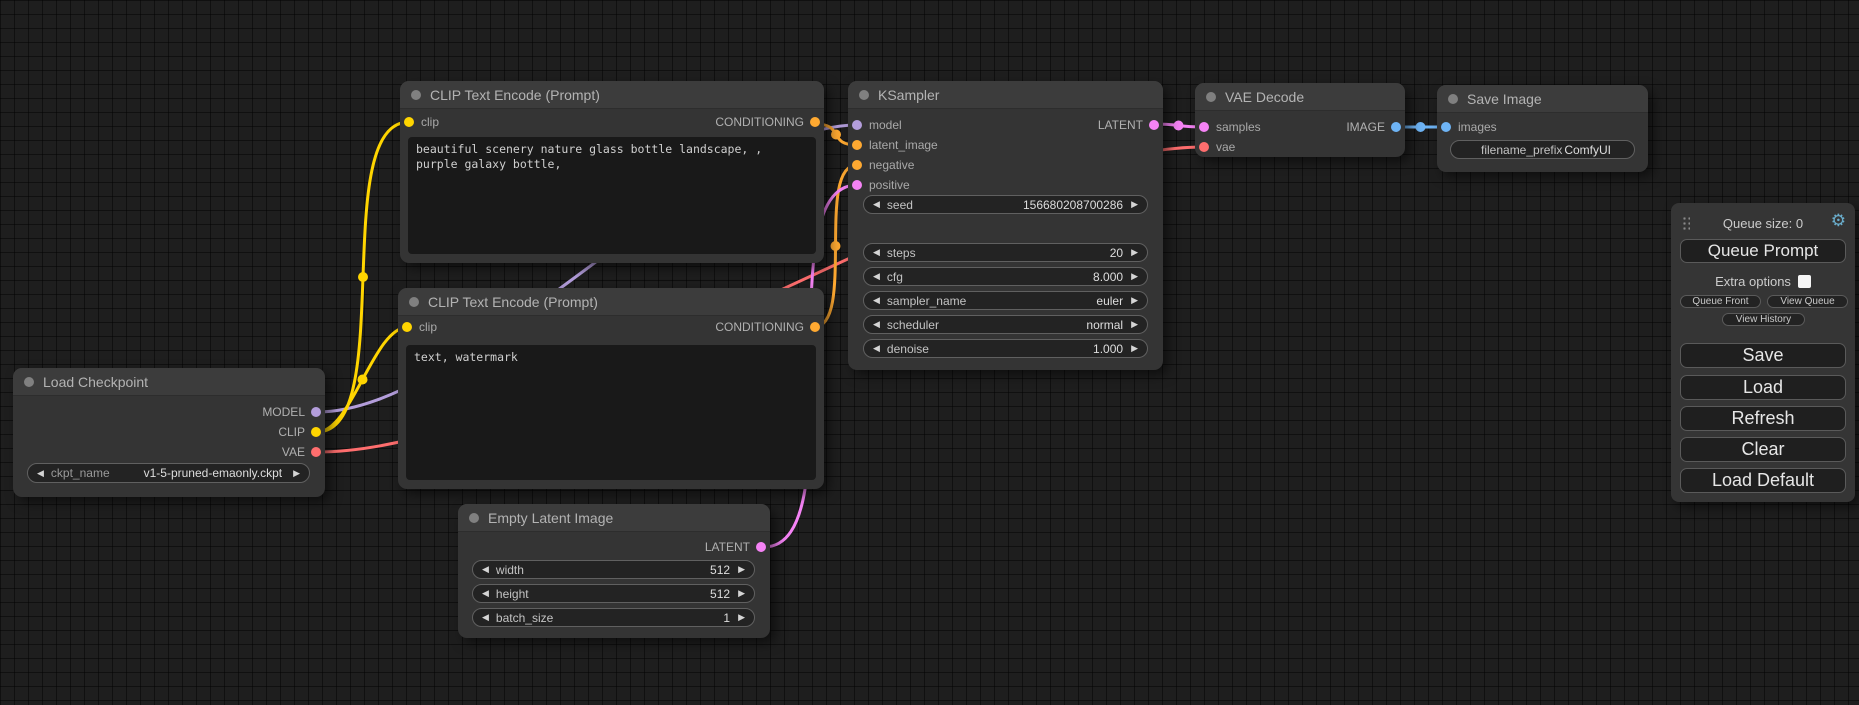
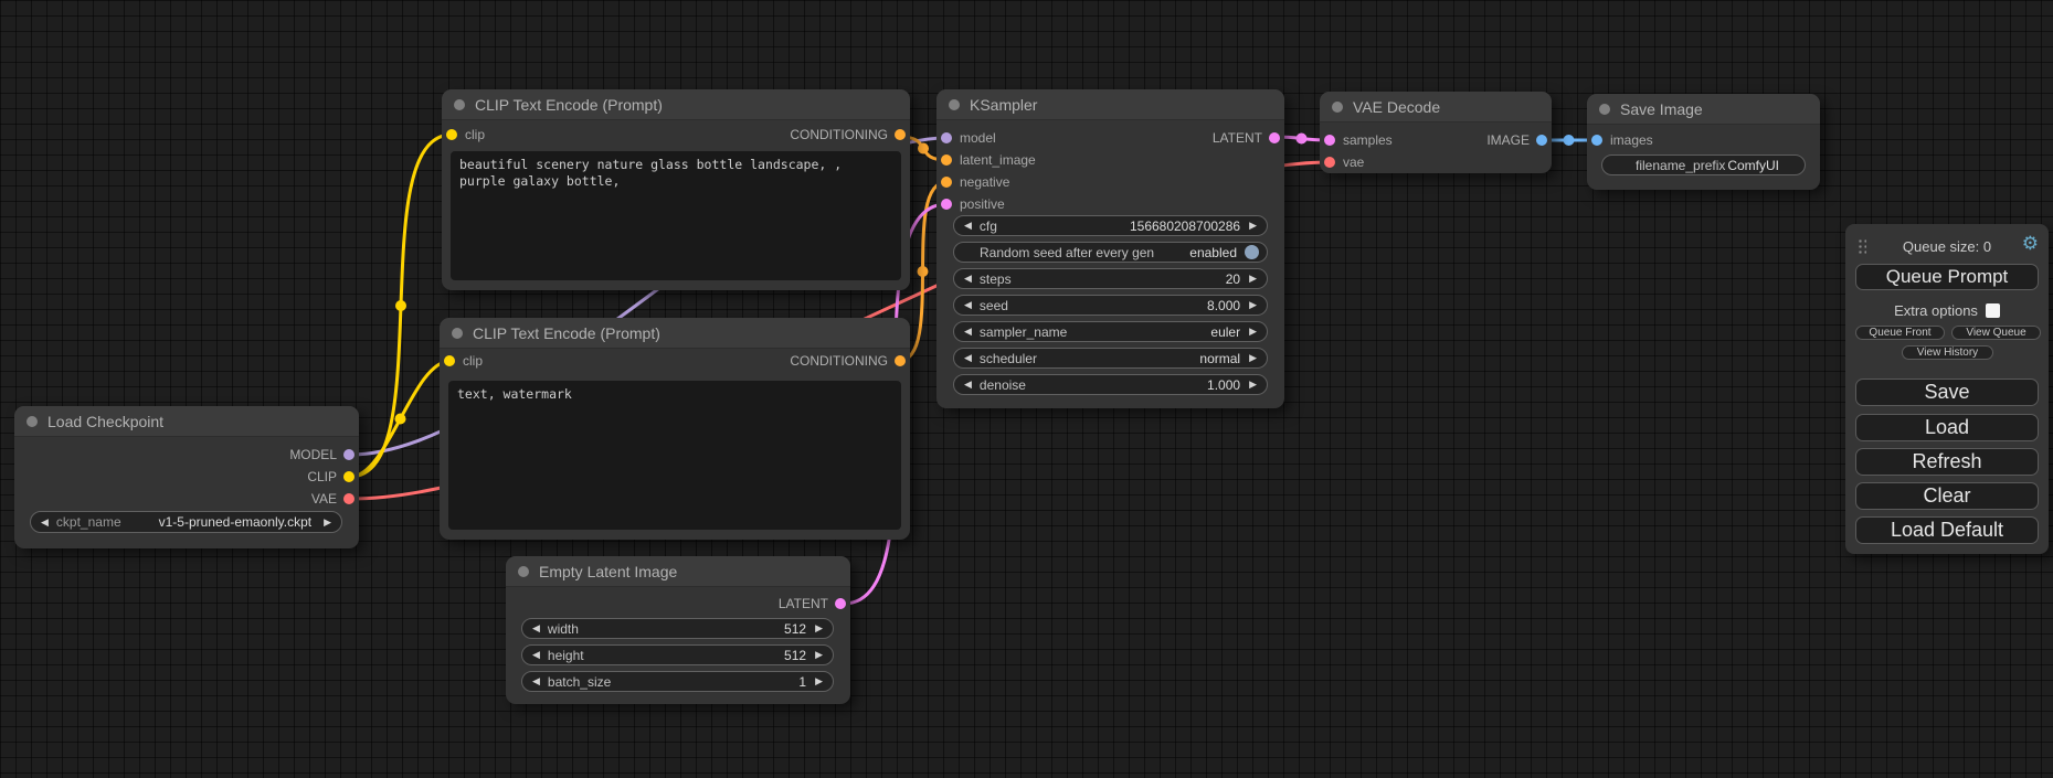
  CLIP Text Encode (Prompt)
  clip
  CONDITIONING
  beautiful scenery nature glass bottle landscape, , purple galaxy bottle,
  CLIP Text Encode (Prompt)
  clip
  CONDITIONING
  text, watermark
  KSampler
  model
  LATENT
  latent_image
  negative
  positive
  ◀
- seed
+ cfg
  156680208700286
  ▶
+ Random seed after every gen
+ enabled
  ◀
  steps
  20
  ▶
  ◀
- cfg
+ seed
  8.000
  ▶
  ◀
  sampler_name
  euler
  ▶
  ◀
  scheduler
  normal
  ▶
  ◀
  denoise
  1.000
  ▶
  VAE Decode
  samples
  IMAGE
  vae
  Save Image
  images
  filename_prefix
  ComfyUI
  Load Checkpoint
  MODEL
  CLIP
  VAE
  ◀
  ckpt_name
  v1-5-pruned-emaonly.ckpt
  ▶
  Empty Latent Image
  LATENT
  ◀
  width
  512
  ▶
  ◀
  height
  512
  ▶
  ◀
  batch_size
  1
  ▶
  Queue size: 0
  ⚙
  Queue Prompt
  Extra options
  Queue Front
  View Queue
  View History
  Save
  Load
  Refresh
  Clear
  Load Default
